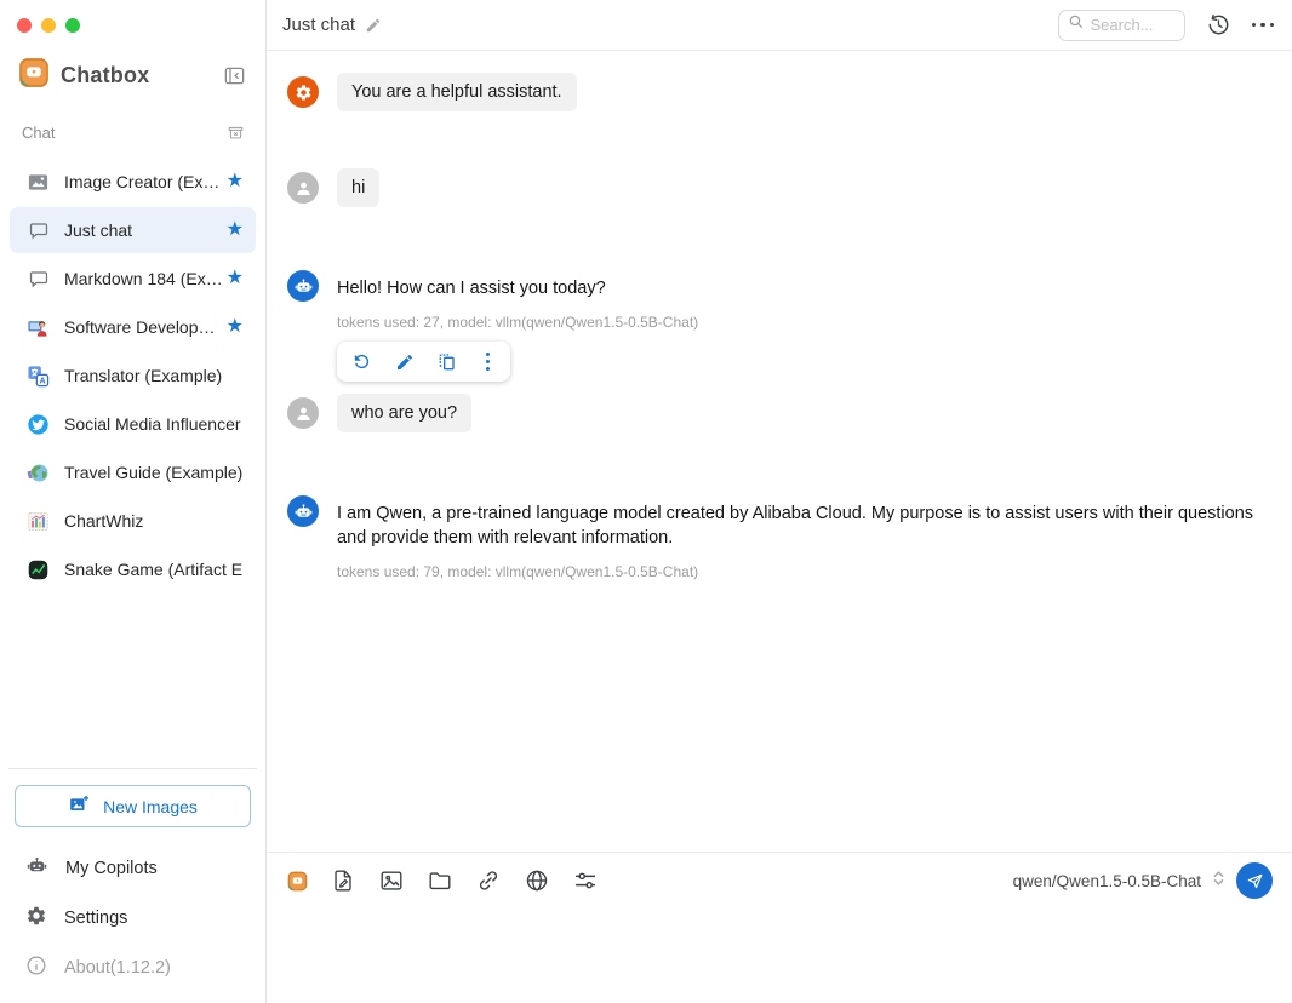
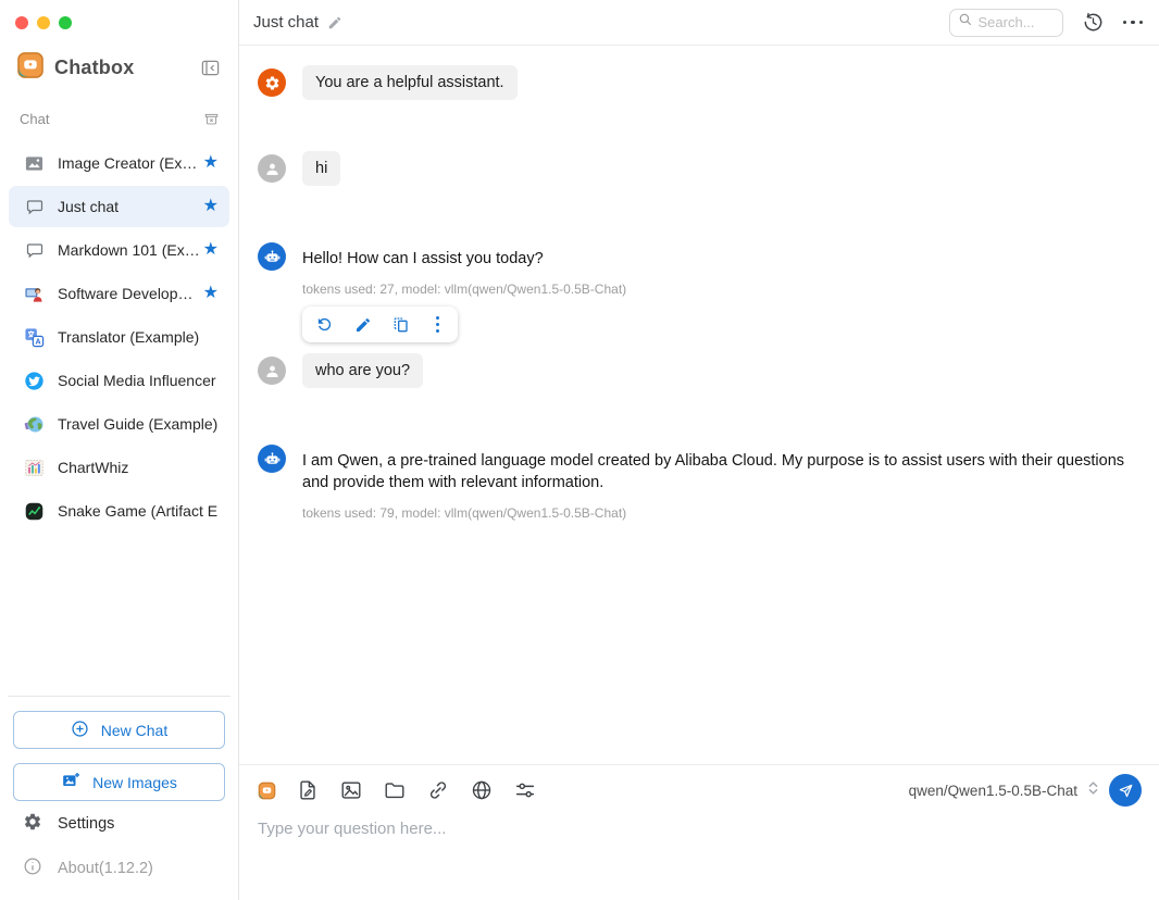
  Chatbox
  Chat
  Image Creator (Ex…
  ★
  Just chat
  ★
- Markdown 184 (Ex…
+ Markdown 101 (Ex…
  ★
  Software Develop…
  ★
  A
  Translator (Example)
  Social Media Influencer
  Travel Guide (Example)
  ChartWhiz
  Snake Game (Artifact E
+ New Chat
  New Images
- My Copilots
  Settings
  About(1.12.2)
  Just chat
  Search...
  You are a helpful assistant.
  hi
  Hello! How can I assist you today?
  tokens used: 27, model: vllm(qwen/Qwen1.5-0.5B-Chat)
  who are you?
  I am Qwen, a pre-trained language model created by Alibaba Cloud. My purpose is to assist users with their questions and provide them with relevant information.
  tokens used: 79, model: vllm(qwen/Qwen1.5-0.5B-Chat)
  qwen/Qwen1.5-0.5B-Chat
+ Type your question here...
